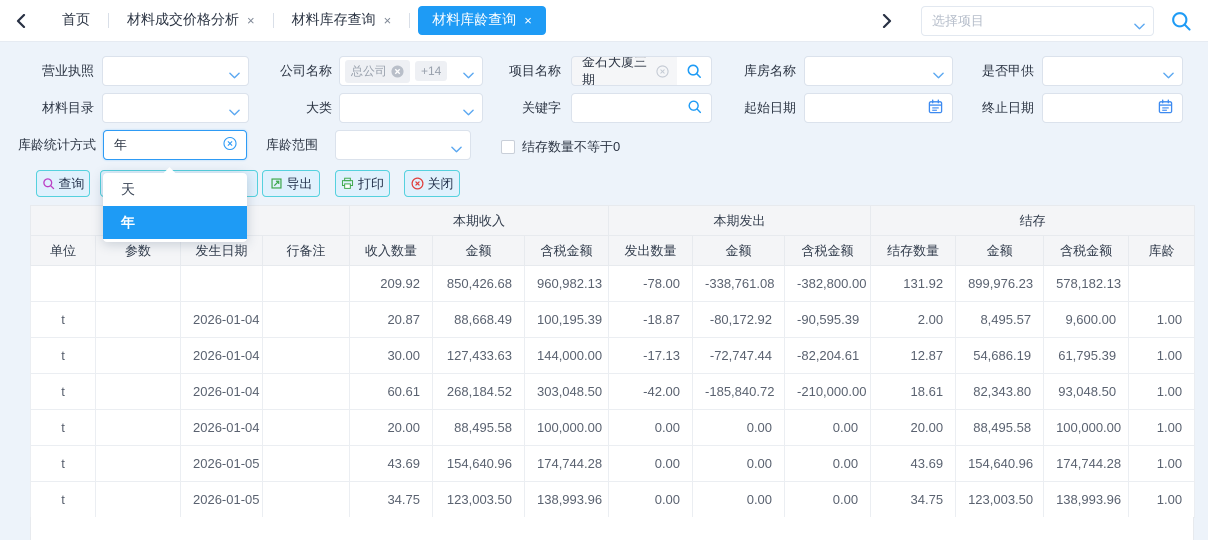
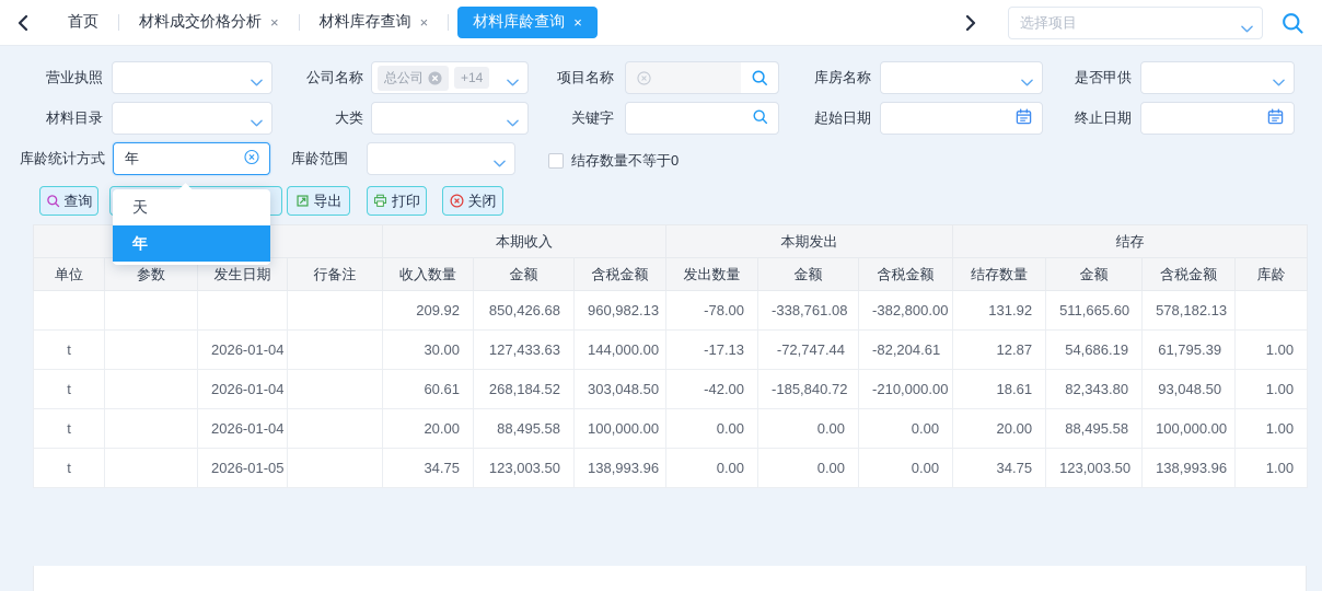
  首页
  材料成交价格分析
  ×
  材料库存查询
  ×
  材料库龄查询
  ×
  选择项目
  营业执照
  公司名称
  总公司
  +14
  项目名称
- 金石大厦三期
  库房名称
  是否甲供
  材料目录
  大类
  关键字
  起始日期
  终止日期
  库龄统计方式
  年
  库龄范围
  结存数量不等于0
  查询
  导出
  打印
  关闭
  	本期收入	本期发出	结存
  单位	参数	发生日期	行备注	收入数量	金额	含税金额	发出数量	金额	含税金额	结存数量	金额	含税金额	库龄
- 				209.92	850,426.68	960,982.13	-78.00	-338,761.08	-382,800.00	131.92	899,976.23	578,182.13
+ 				209.92	850,426.68	960,982.13	-78.00	-338,761.08	-382,800.00	131.92	511,665.60	578,182.13
- t		2026-01-04		20.87	88,668.49	100,195.39	-18.87	-80,172.92	-90,595.39	2.00	8,495.57	9,600.00	1.00
  t		2026-01-04		30.00	127,433.63	144,000.00	-17.13	-72,747.44	-82,204.61	12.87	54,686.19	61,795.39	1.00
  t		2026-01-04		60.61	268,184.52	303,048.50	-42.00	-185,840.72	-210,000.00	18.61	82,343.80	93,048.50	1.00
  t		2026-01-04		20.00	88,495.58	100,000.00	0.00	0.00	0.00	20.00	88,495.58	100,000.00	1.00
- t		2026-01-05		43.69	154,640.96	174,744.28	0.00	0.00	0.00	43.69	154,640.96	174,744.28	1.00
  t		2026-01-05		34.75	123,003.50	138,993.96	0.00	0.00	0.00	34.75	123,003.50	138,993.96	1.00
  天
  年
